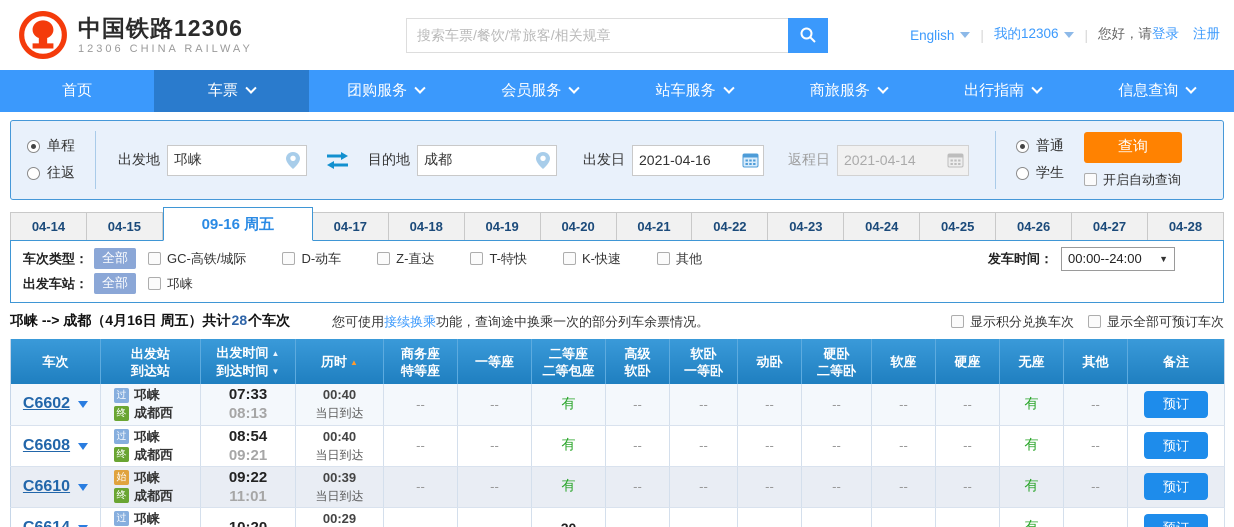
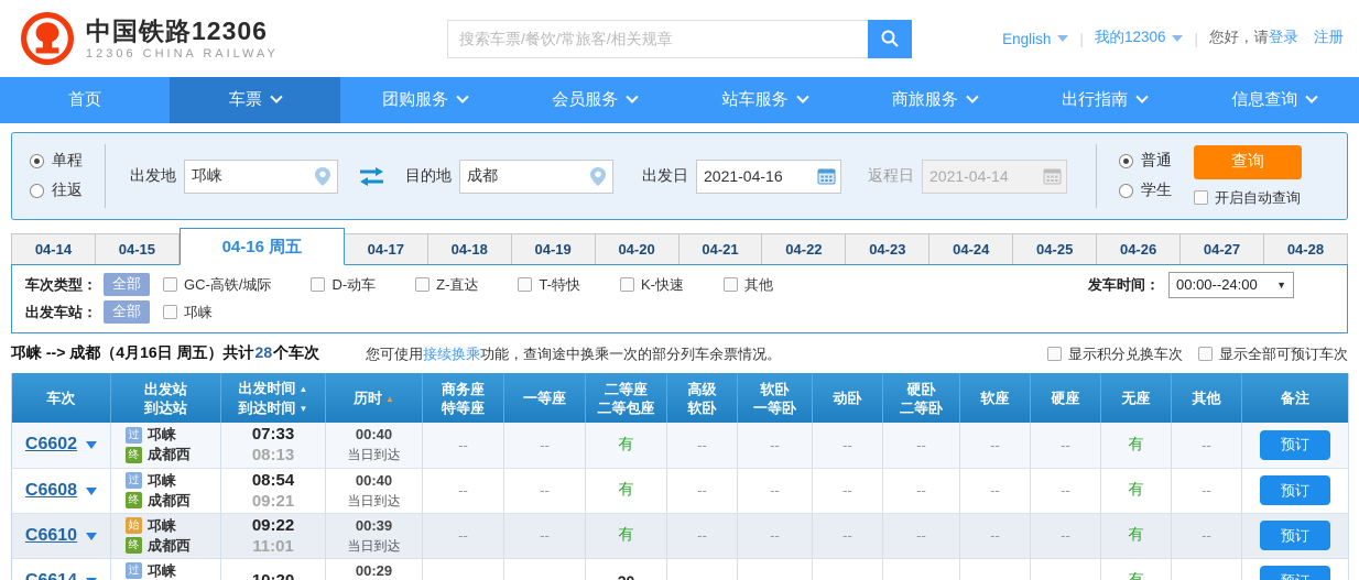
  中国铁路12306
  12306 CHINA RAILWAY
  搜索车票/餐饮/常旅客/相关规章
  English
  |
  我的12306
  |
  您好，请
  登录
  注册
  首页
  车票
  团购服务
  会员服务
  站车服务
  商旅服务
  出行指南
  信息查询
  单程
  往返
  出发地
  邛崃
  目的地
  成都
  出发日
  2021-04-16
  返程日
  2021-04-14
  普通
  学生
  查询
  开启自动查询
  04-14
  04-15
- 09-16 周五
+ 04-16 周五
  04-17
  04-18
  04-19
  04-20
  04-21
  04-22
  04-23
  04-24
  04-25
  04-26
  04-27
  04-28
  车次类型：
  全部
  GC-高铁/城际
  D-动车
  Z-直达
  T-特快
  K-快速
  其他
  发车时间：
  00:00--24:00
  ▼
  出发车站：
  全部
  邛崃
  邛崃 --> 成都（4月16日 周五）共计28个车次
  您可使用接续换乘功能，查询途中换乘一次的部分列车余票情况。
  显示积分兑换车次
  显示全部可预订车次
  车次	出发站到达站	出发时间 ▲到达时间 ▼	历时 ▲	商务座特等座	一等座	二等座二等包座	高级软卧	软卧一等卧	动卧	硬卧二等卧	软座	硬座	无座	其他	备注
  C6602	过 邛崃终 成都西	07:3308:13	00:40当日到达	--	--	有	--	--	--	--	--	--	有	--	预订
  C6608	过 邛崃终 成都西	08:5409:21	00:40当日到达	--	--	有	--	--	--	--	--	--	有	--	预订
  C6610	始 邛崃终 成都西	09:2211:01	00:39当日到达	--	--	有	--	--	--	--	--	--	有	--	预订
